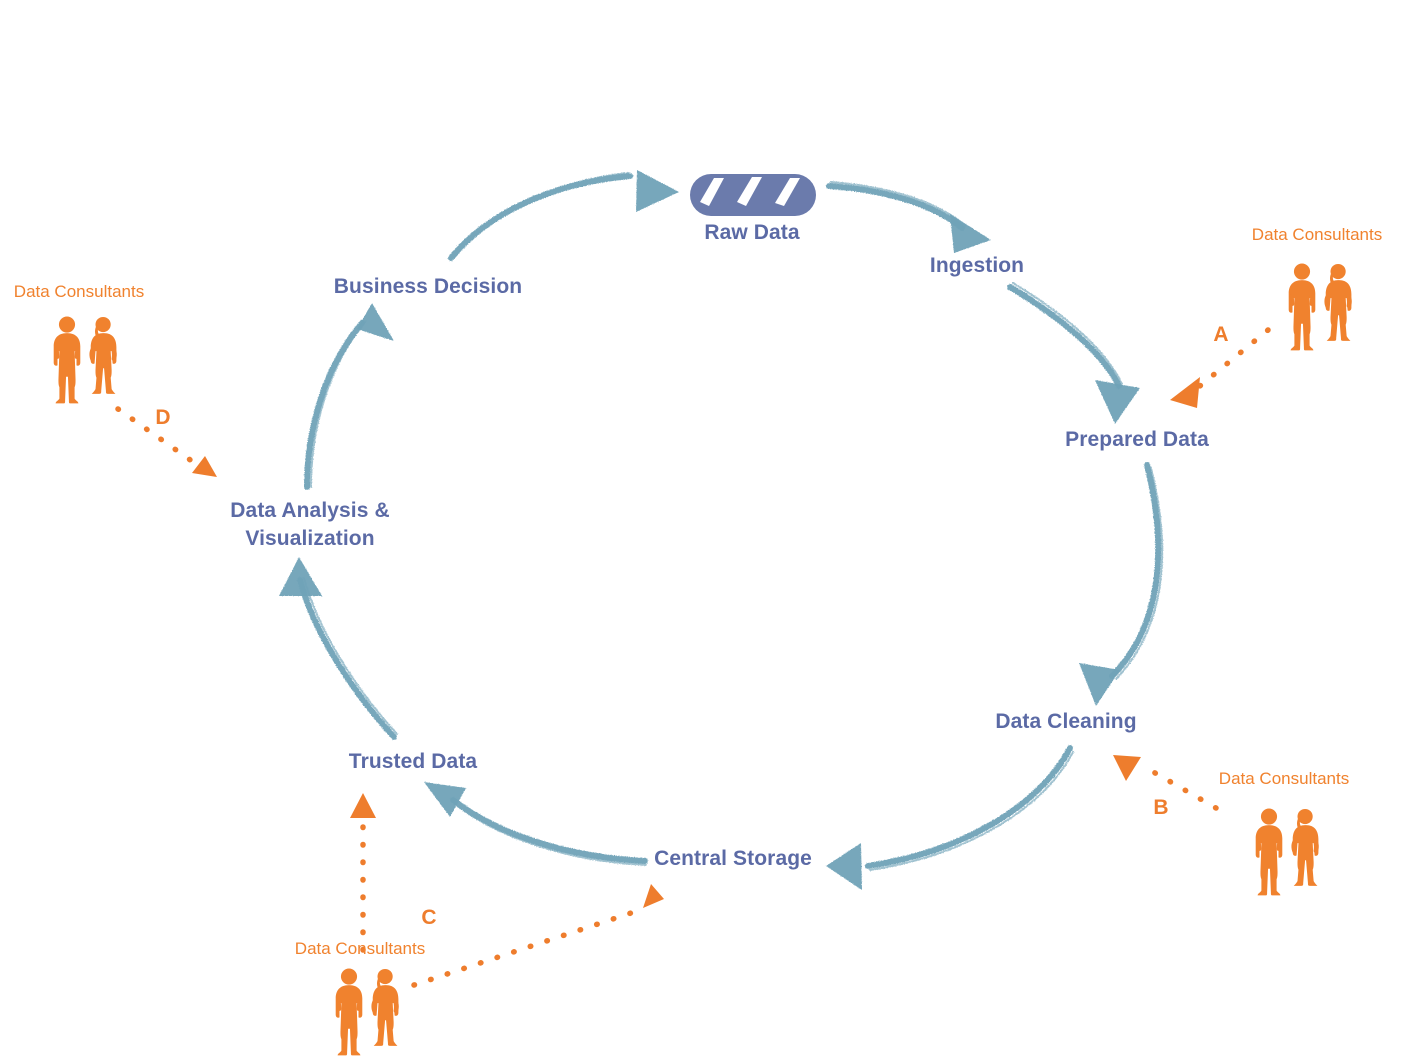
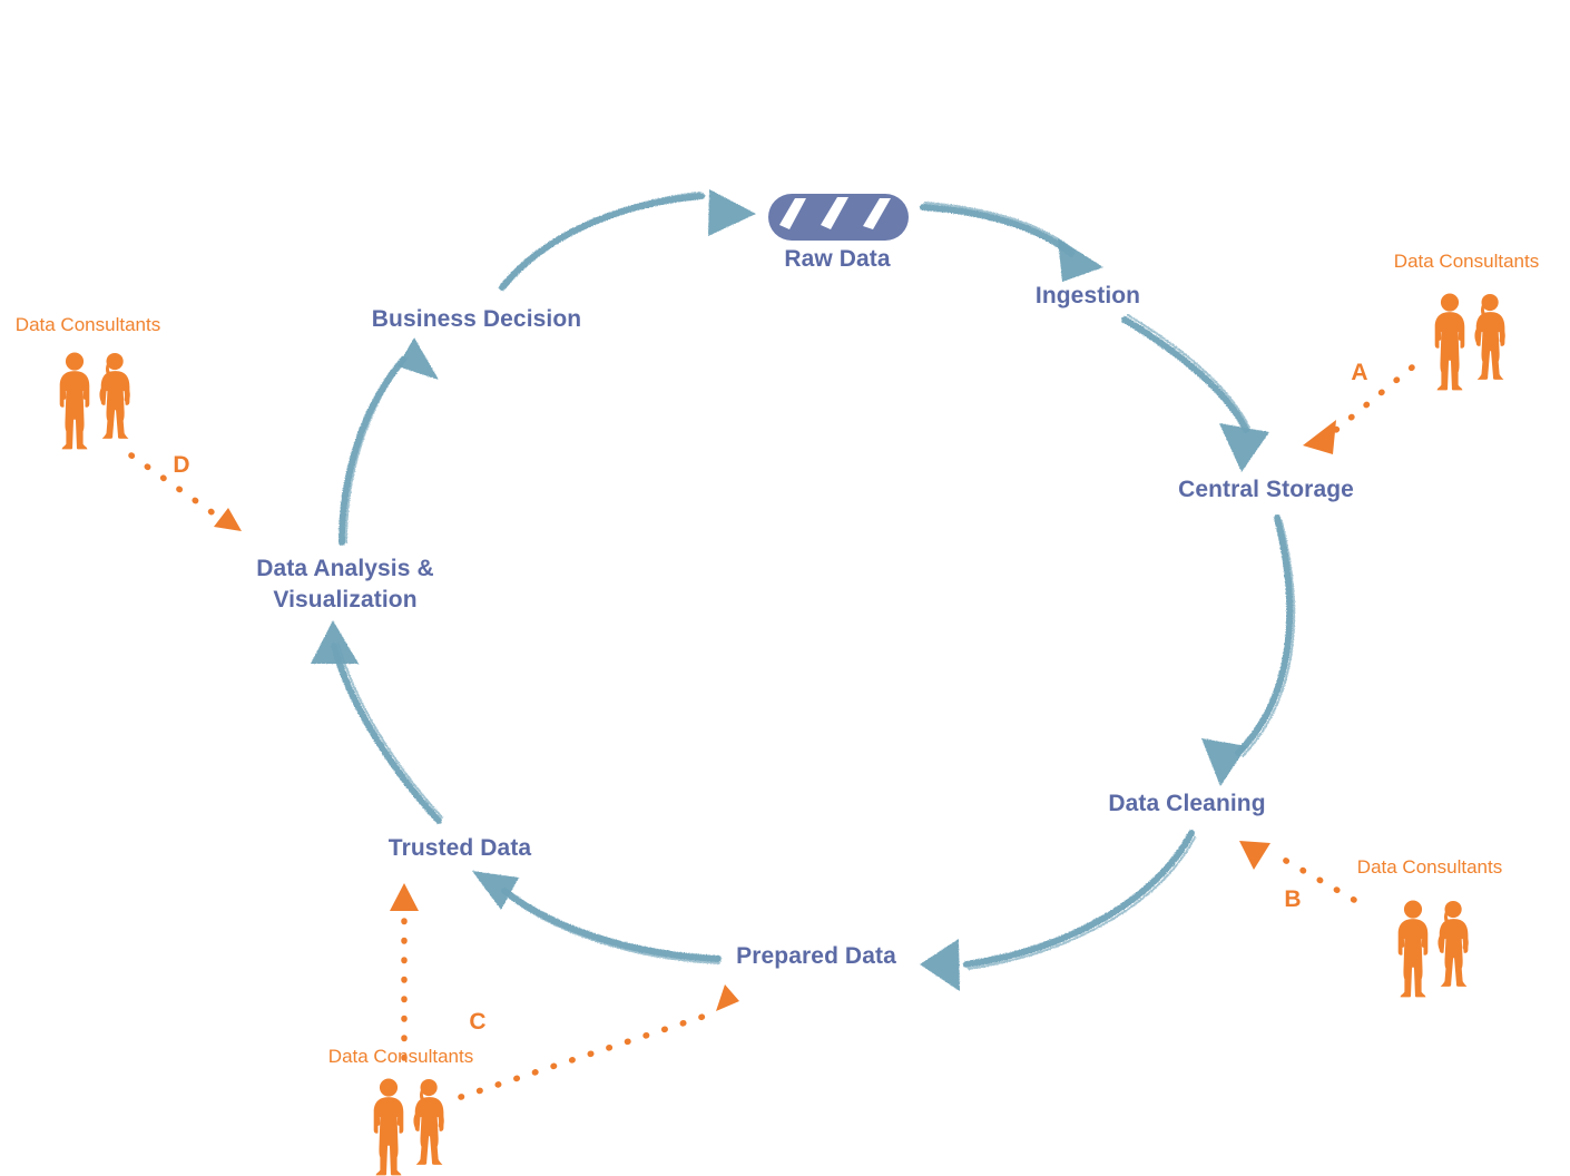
  Raw Data
  Ingestion
- Prepared Data
+ Central Storage
  Data Cleaning
- Central Storage
+ Prepared Data
  Trusted Data
  Data Analysis &
  Visualization
  Business Decision
  Data Consultants
  A
  Data Consultants
  B
  Data Consultants
  C
  Data Consultants
  D
